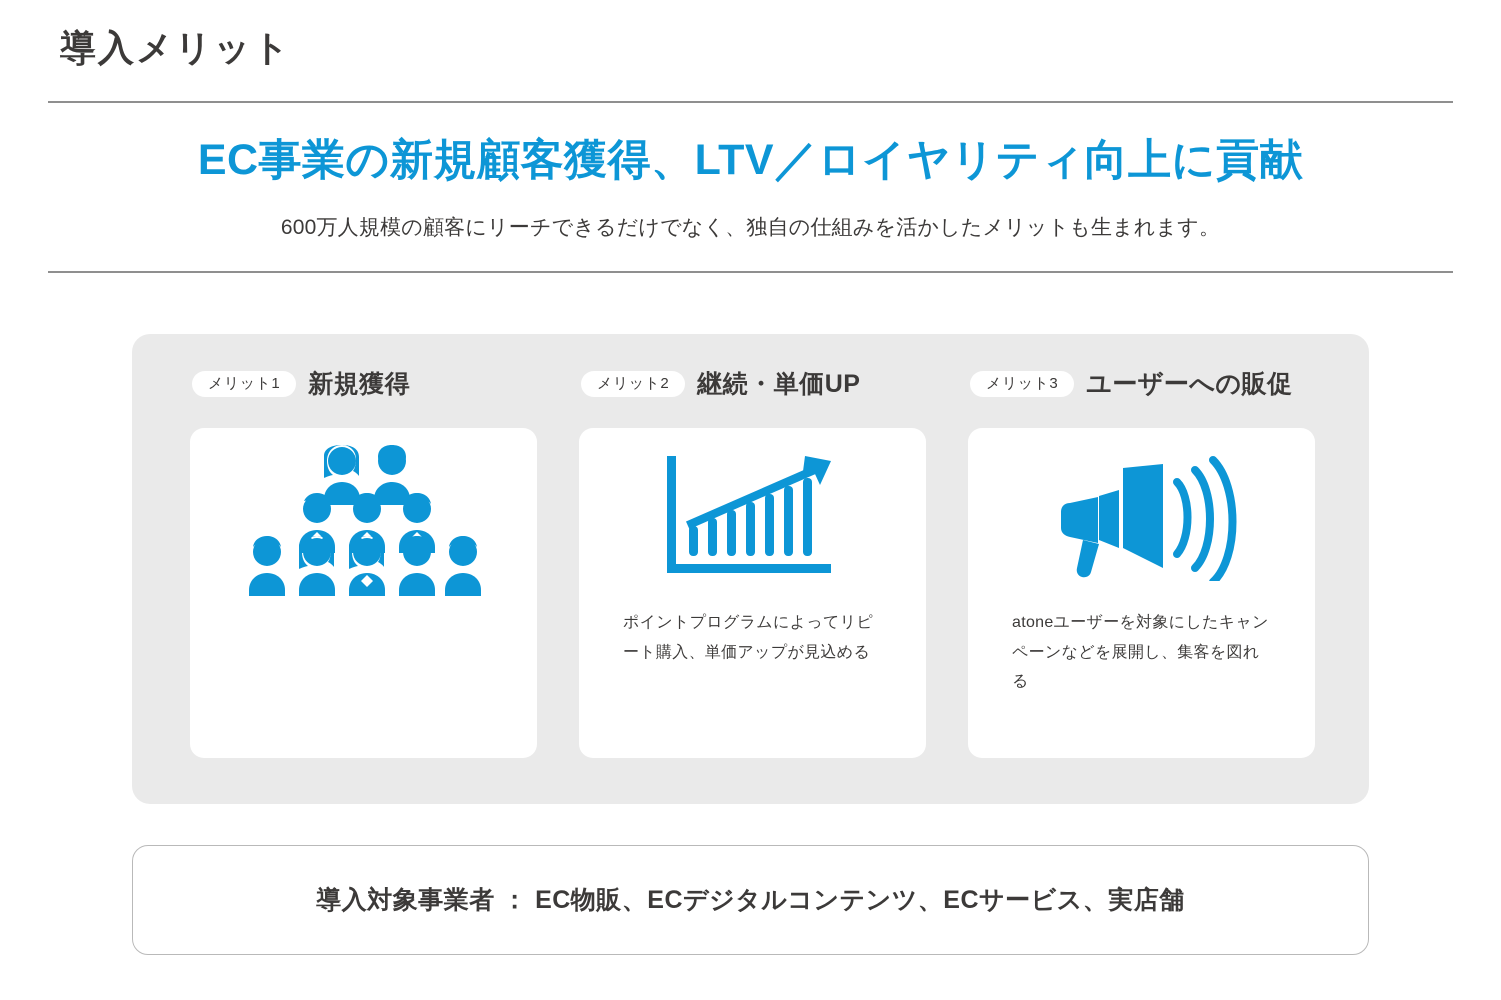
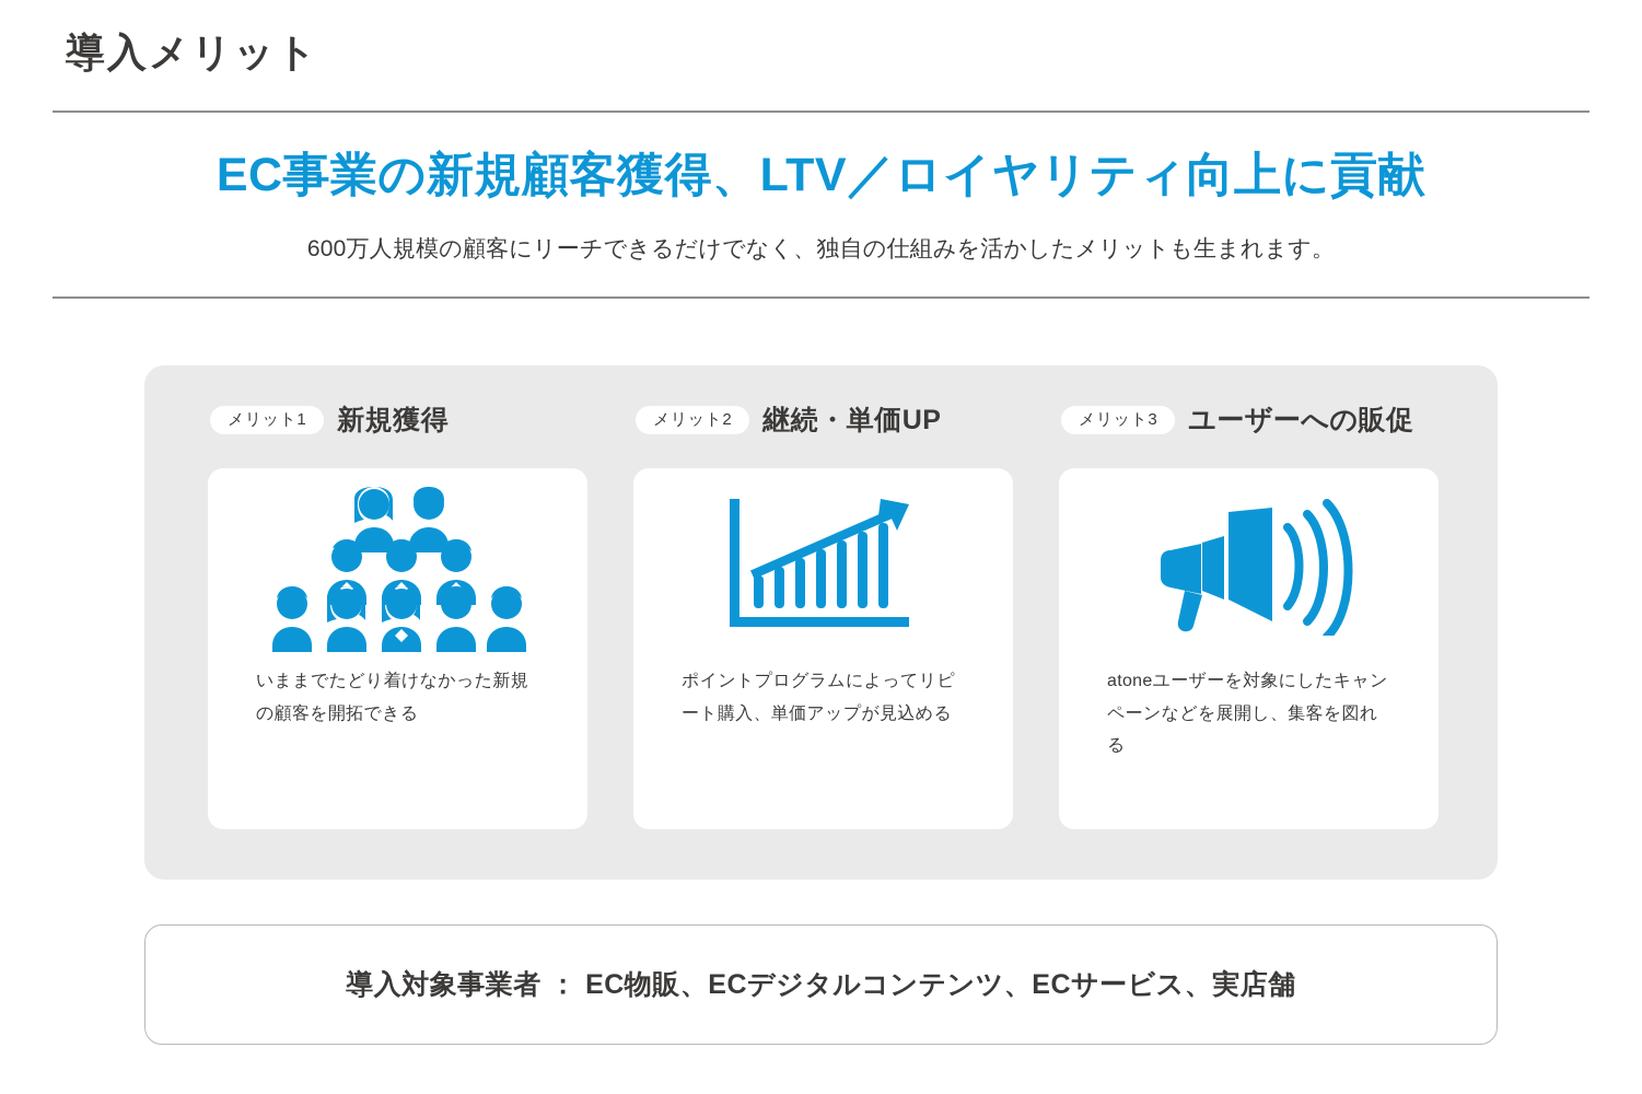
  導入メリット
  EC事業の新規顧客獲得、LTV／ロイヤリティ向上に貢献
  600万人規模の顧客にリーチできるだけでなく、独自の仕組みを活かしたメリットも生まれます。
  メリット1
  新規獲得
+ いままでたどり着けなかった新規の顧客を開拓できる
  メリット2
  継続・単価UP
  ポイントプログラムによってリピート購入、単価アップが見込める
  メリット3
  ユーザーへの販促
  atoneユーザーを対象にしたキャンペーンなどを展開し、集客を図れる
  導入対象事業者 ： EC物販、ECデジタルコンテンツ、ECサービス、実店舗
